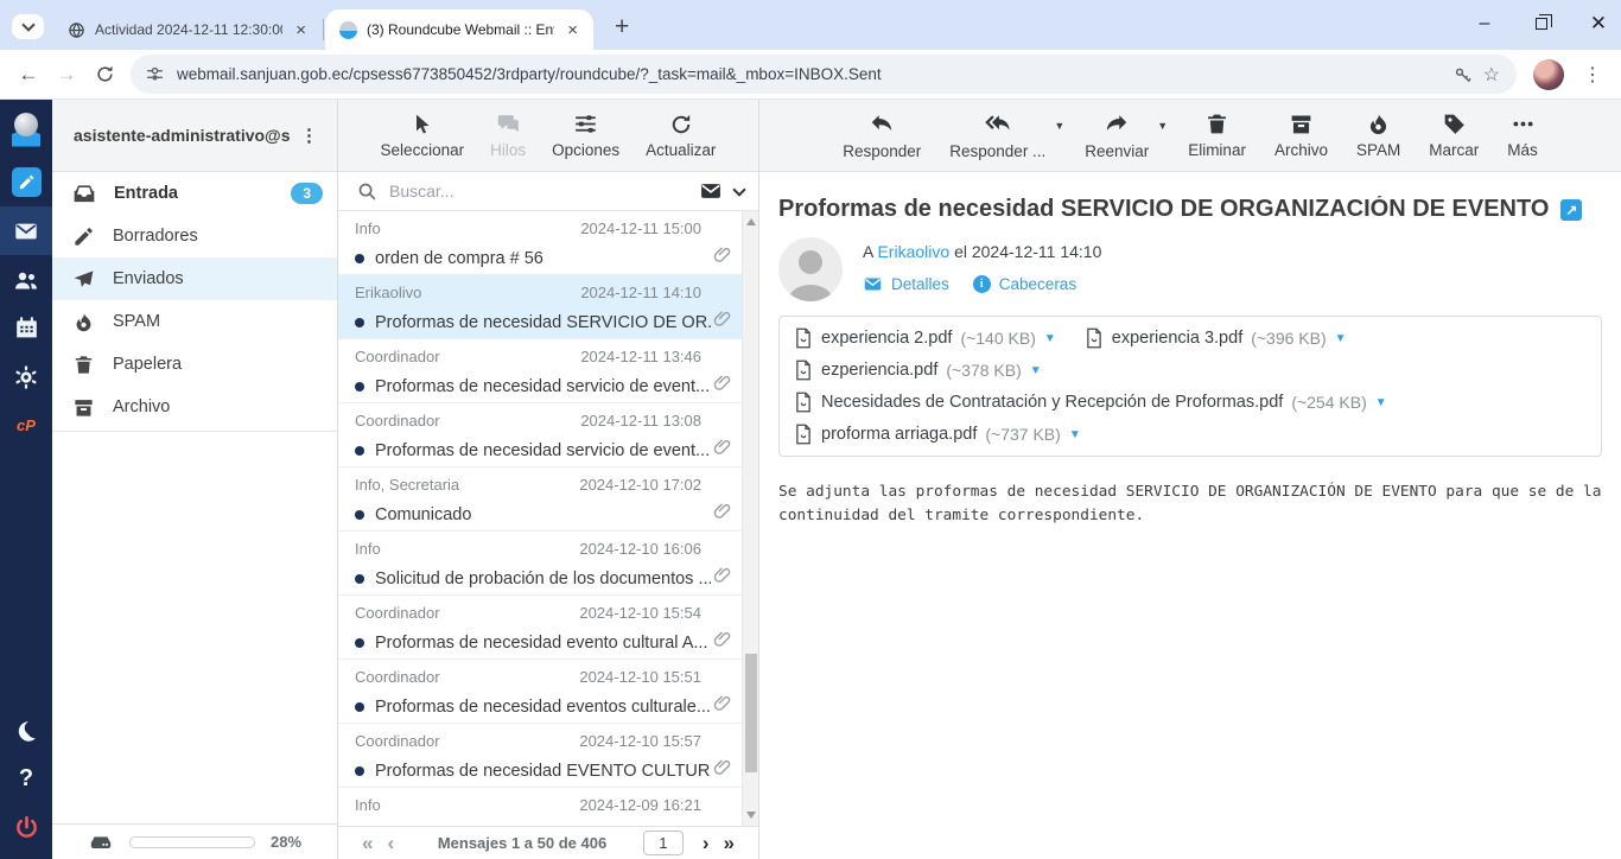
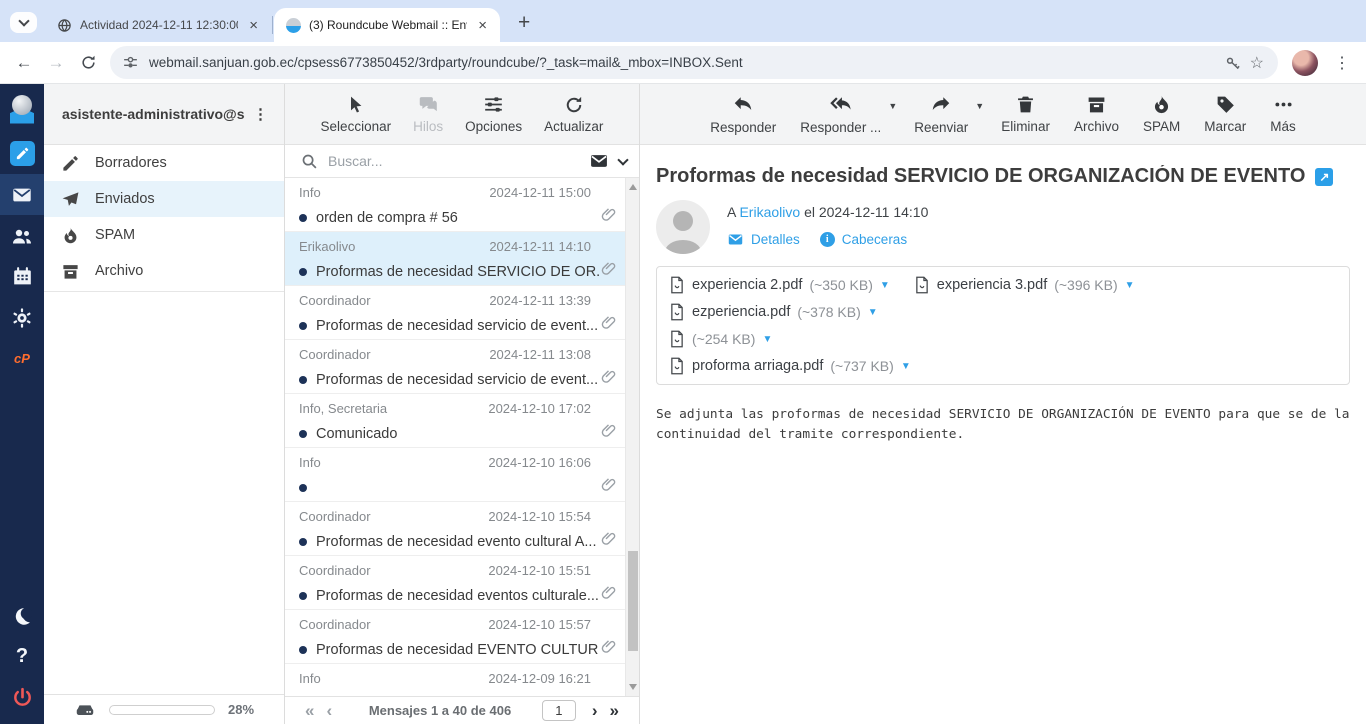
  Actividad 2024-12-11 12:30:0
  ×
  (3) Roundcube Webmail :: En
  ×
  +
- –
- ✕
  ←
  →
  webmail.sanjuan.gob.ec/cpsess6773850452/3rdparty/roundcube/?_task=mail&_mbox=INBOX.Sent
  ☆
  ⋮
  cP
  ?
  asistente-administrativo@s
  ⋮
- Entrada
- 3
  Borradores
  Enviados
  SPAM
- Papelera
  Archivo
  28%
  Seleccionar
  Hilos
  Opciones
  Actualizar
  Buscar...
  Info
  2024-12-11 15:00
  orden de compra # 56
  Erikaolivo
  2024-12-11 14:10
  Proformas de necesidad SERVICIO DE OR.
  Coordinador
- 2024-12-11 13:46
+ 2024-12-11 13:39
  Proformas de necesidad servicio de event...
  Coordinador
  2024-12-11 13:08
  Proformas de necesidad servicio de event...
  Info, Secretaria
  2024-12-10 17:02
  Comunicado
  Info
  2024-12-10 16:06
- Solicitud de probación de los documentos ...
  Coordinador
  2024-12-10 15:54
  Proformas de necesidad evento cultural A...
  Coordinador
  2024-12-10 15:51
  Proformas de necesidad eventos culturale...
  Coordinador
  2024-12-10 15:57
  Proformas de necesidad EVENTO CULTUR
  Info
  2024-12-09 16:21
  «
  ‹
- Mensajes 1 a 50 de 406
+ Mensajes 1 a 40 de 406
  1
  ›
  »
  Responder
  Responder ...
  ▼
  Reenviar
  ▼
  Eliminar
  Archivo
  SPAM
  Marcar
  Más
  Proformas de necesidad SERVICIO DE ORGANIZACIÓN DE EVENTO
  ↗
  A Erikaolivo el 2024-12-11 14:10
  Detalles
  i
  Cabeceras
  experiencia 2.pdf
- (~140 KB)
+ (~350 KB)
  ▼
  experiencia 3.pdf
  (~396 KB)
  ▼
  ezperiencia.pdf
  (~378 KB)
  ▼
- Necesidades de Contratación y Recepción de Proformas.pdf
  (~254 KB)
  ▼
  proforma arriaga.pdf
  (~737 KB)
  ▼
  Se adjunta las proformas de necesidad SERVICIO DE ORGANIZACIÓN DE EVENTO para que se de la
  continuidad del tramite correspondiente.
